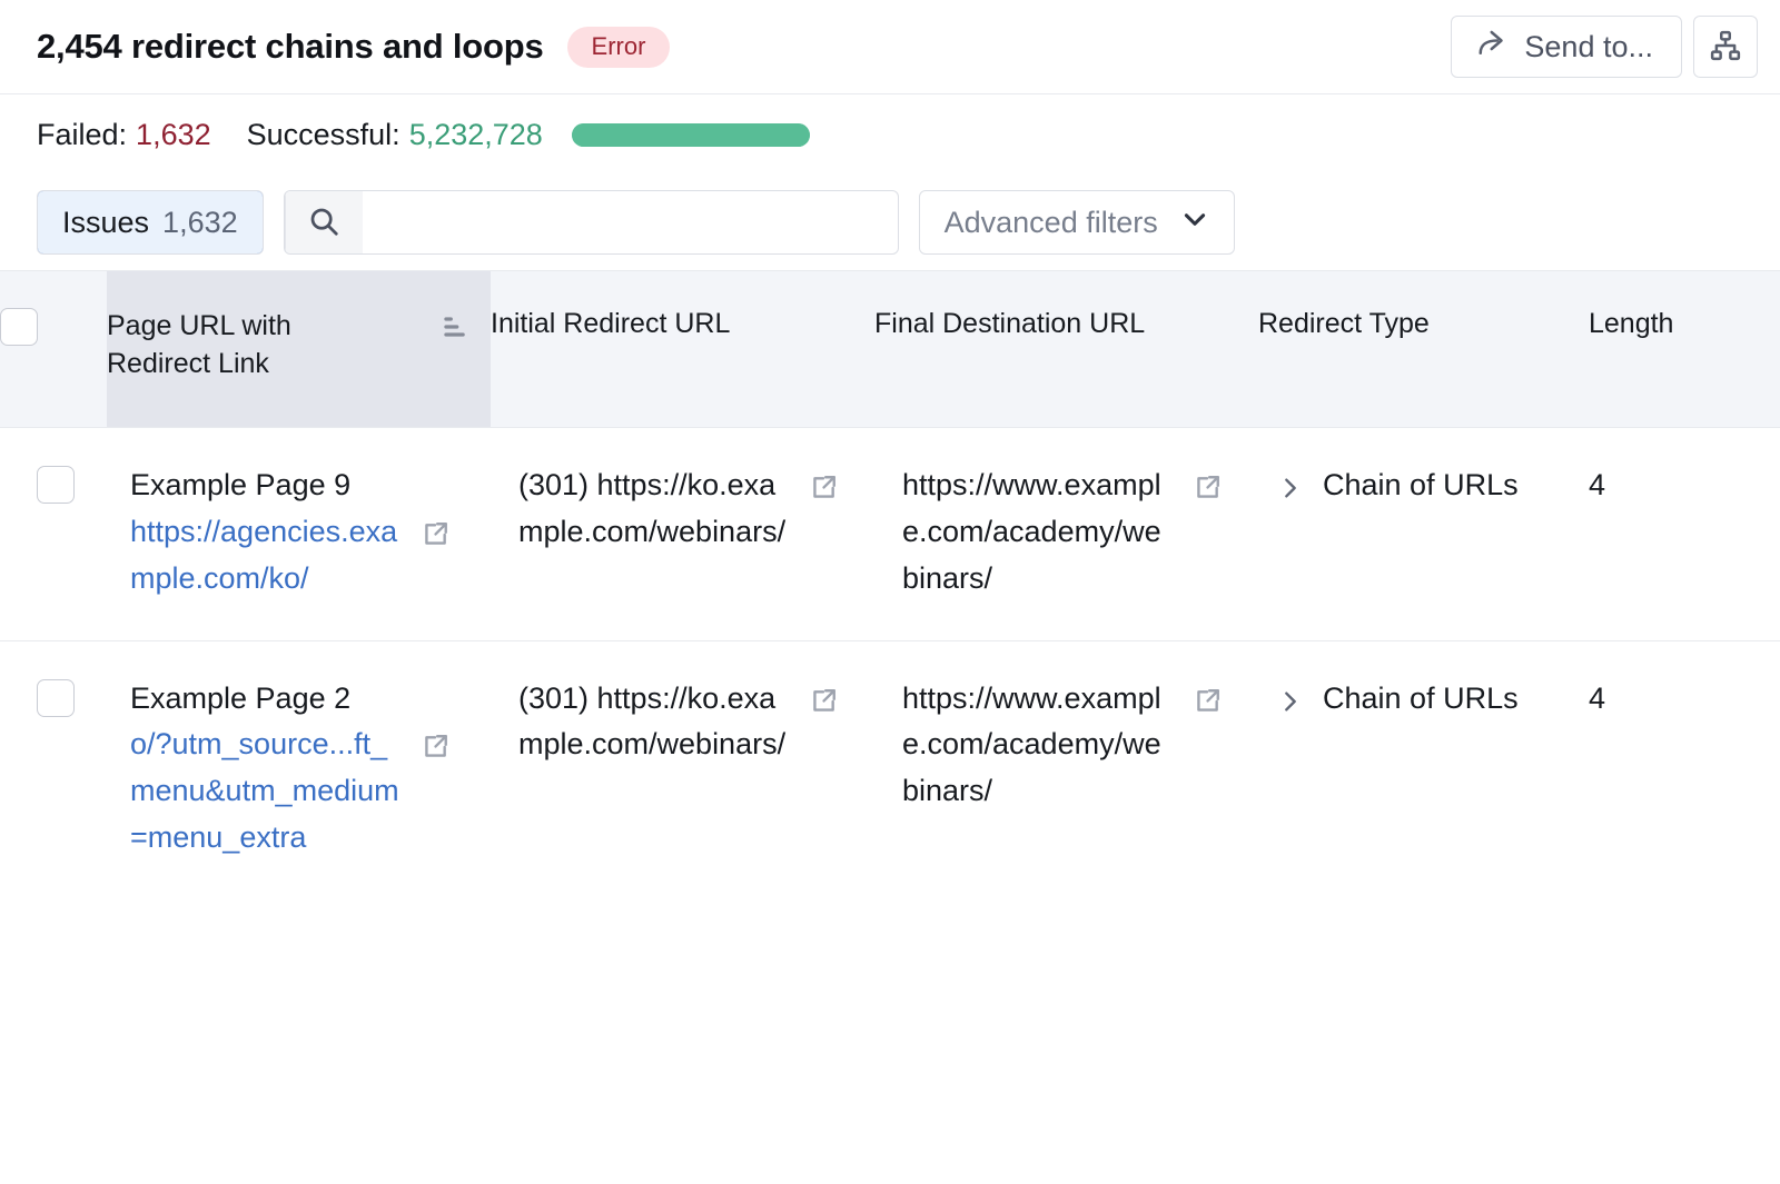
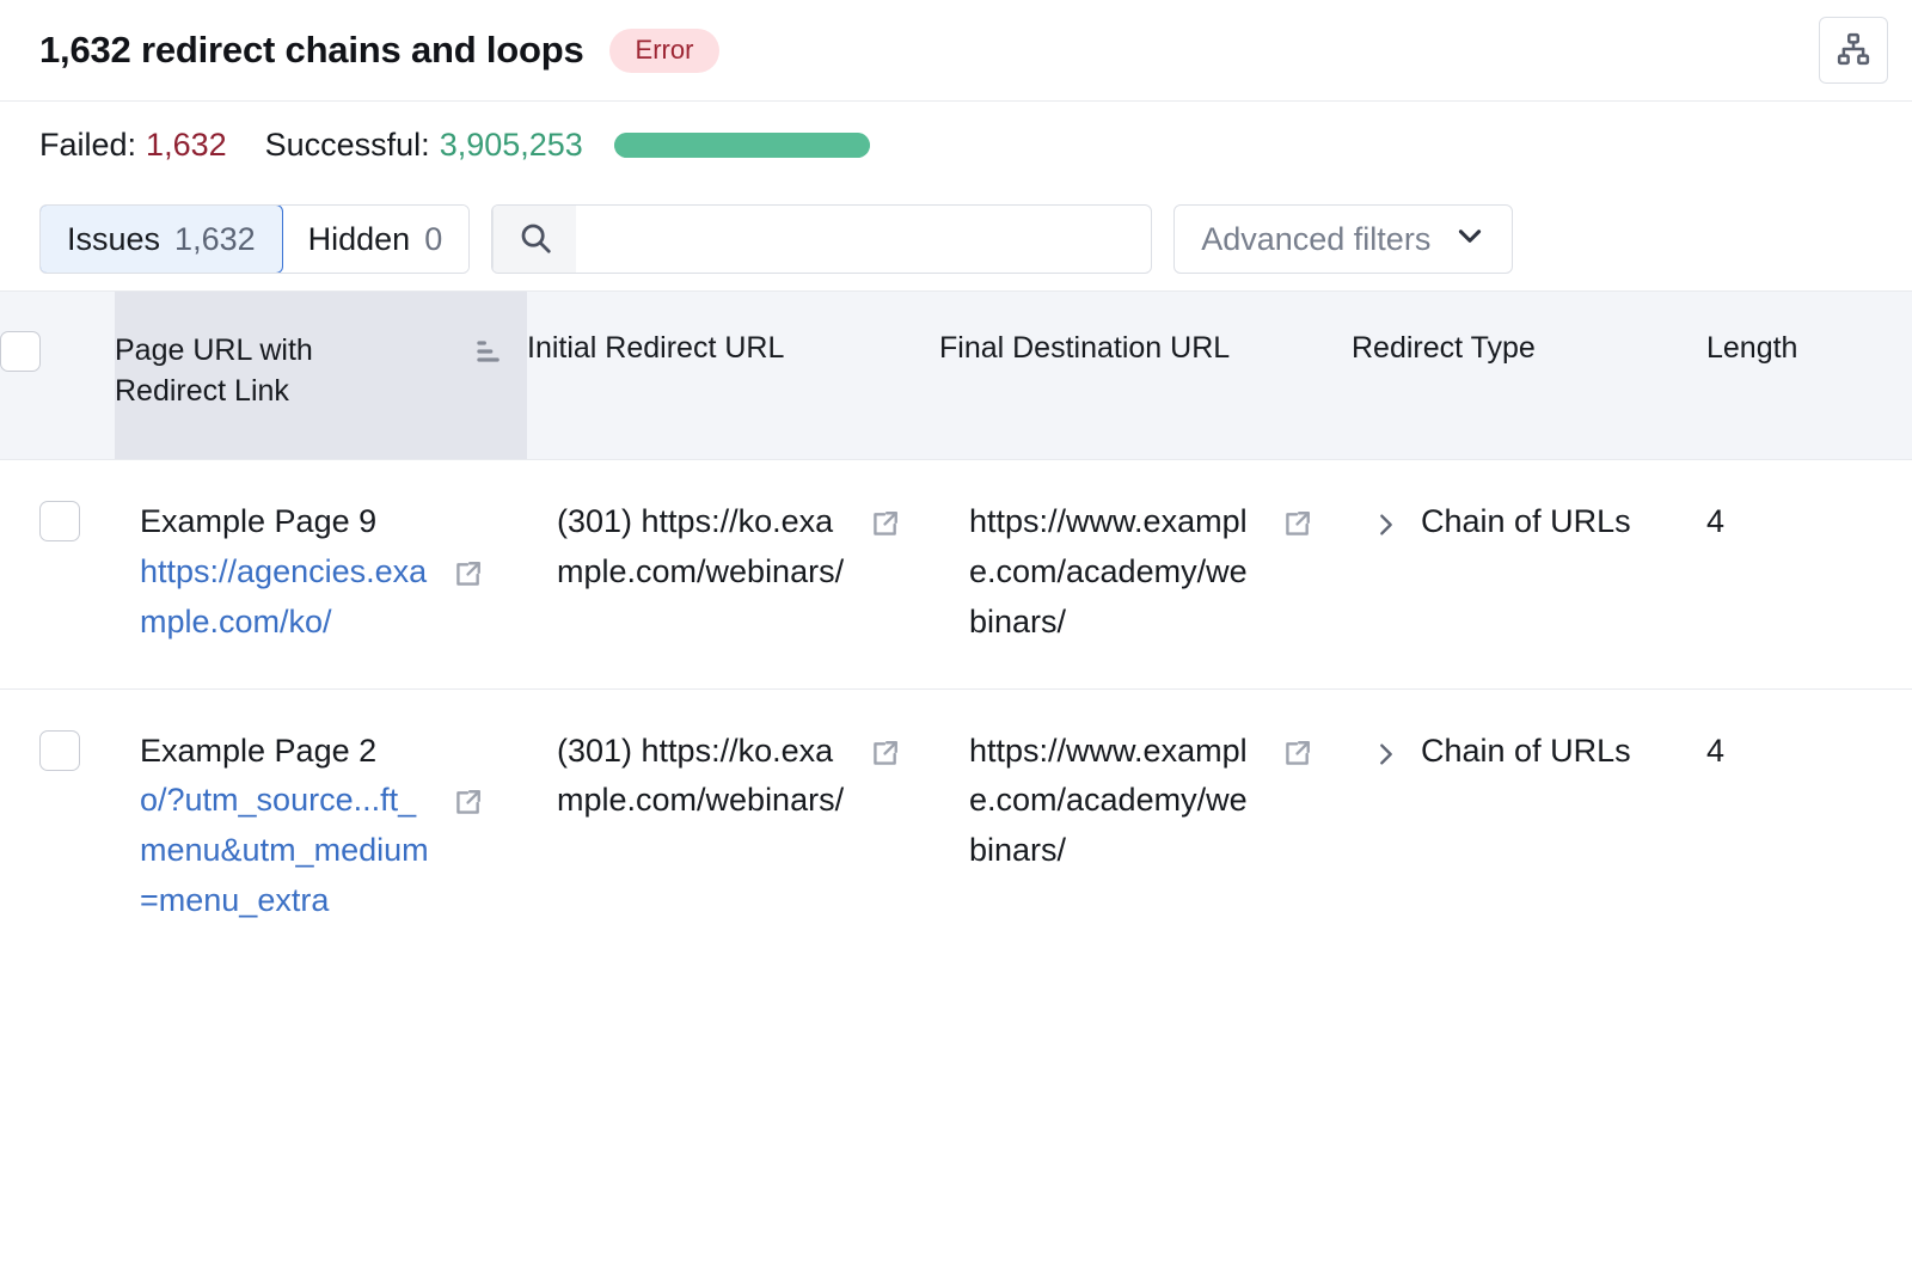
- 2,454 redirect chains and loops
+ 1,632 redirect chains and loops
  Error
- Send to...
  Failed:
  1,632
  Successful:
- 5,232,728
+ 3,905,253
  Issues
  1,632
+ Hidden
+ 0
  Advanced filters
  	Page URL with Redirect Link	Initial Redirect URL	Final Destination URL	Redirect Type	Length
  	Example Page 9 https://agencies.example.com/ko/	(301) https://ko.example.com/webinars/	https://www.example.com/academy/webinars/	Chain of URLs	4
  	Example Page 2 o/?utm_source...ft_menu&utm_medium=menu_extra	(301) https://ko.example.com/webinars/	https://www.example.com/academy/webinars/	Chain of URLs	4
